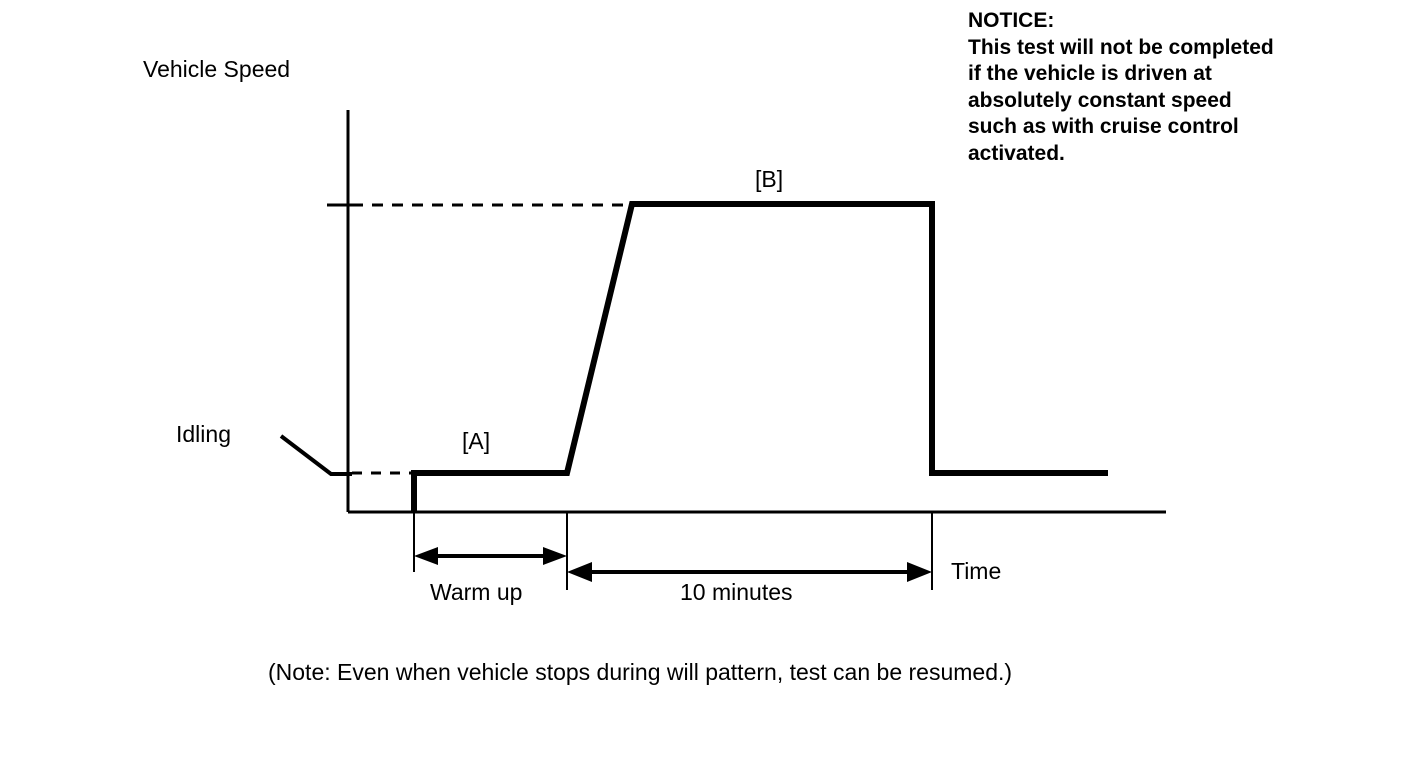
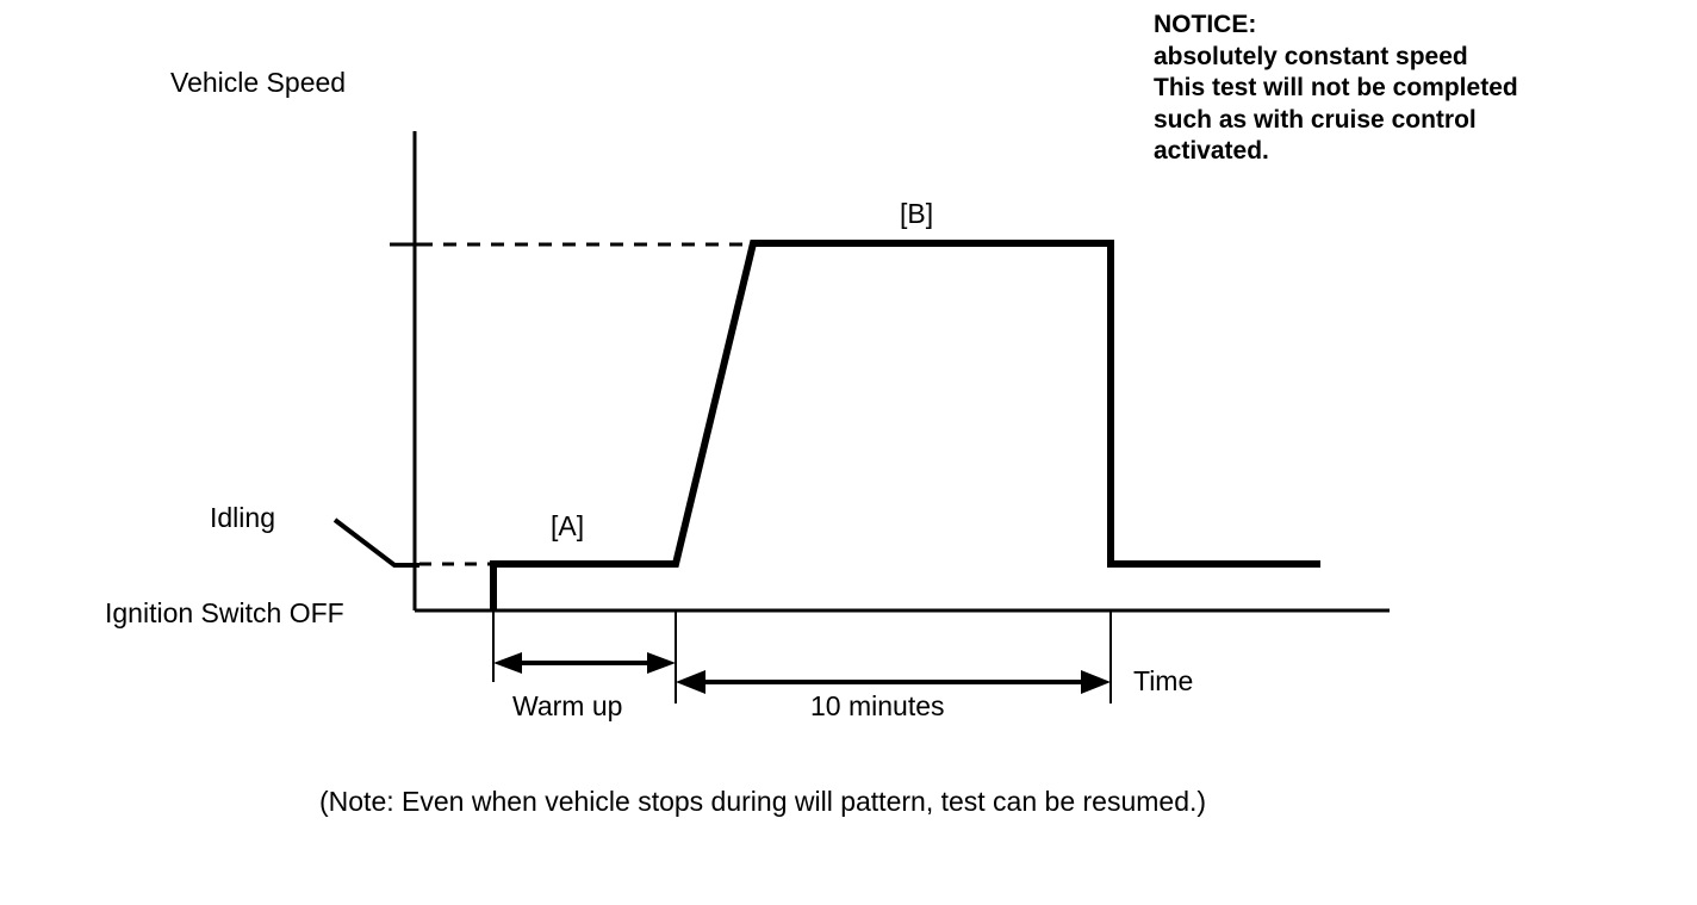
  Vehicle Speed
  Idling
+ Ignition Switch OFF
  [A]
  [B]
  Warm up
  10 minutes
  Time
  (Note: Even when vehicle stops during will pattern, test can be resumed.)
  NOTICE:
- This test will not be completed
+ absolutely constant speed
- if the vehicle is driven at
- absolutely constant speed
+ This test will not be completed
  such as with cruise control
  activated.
